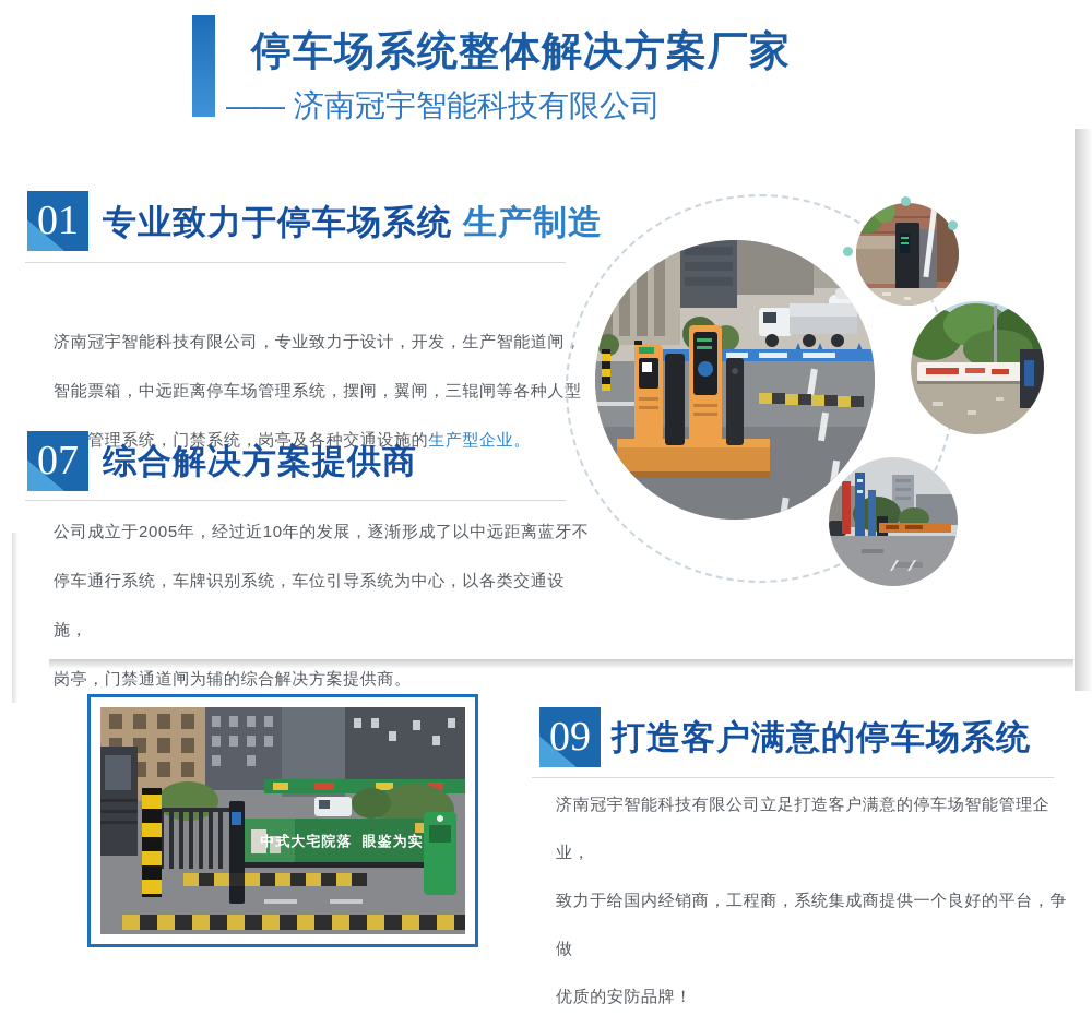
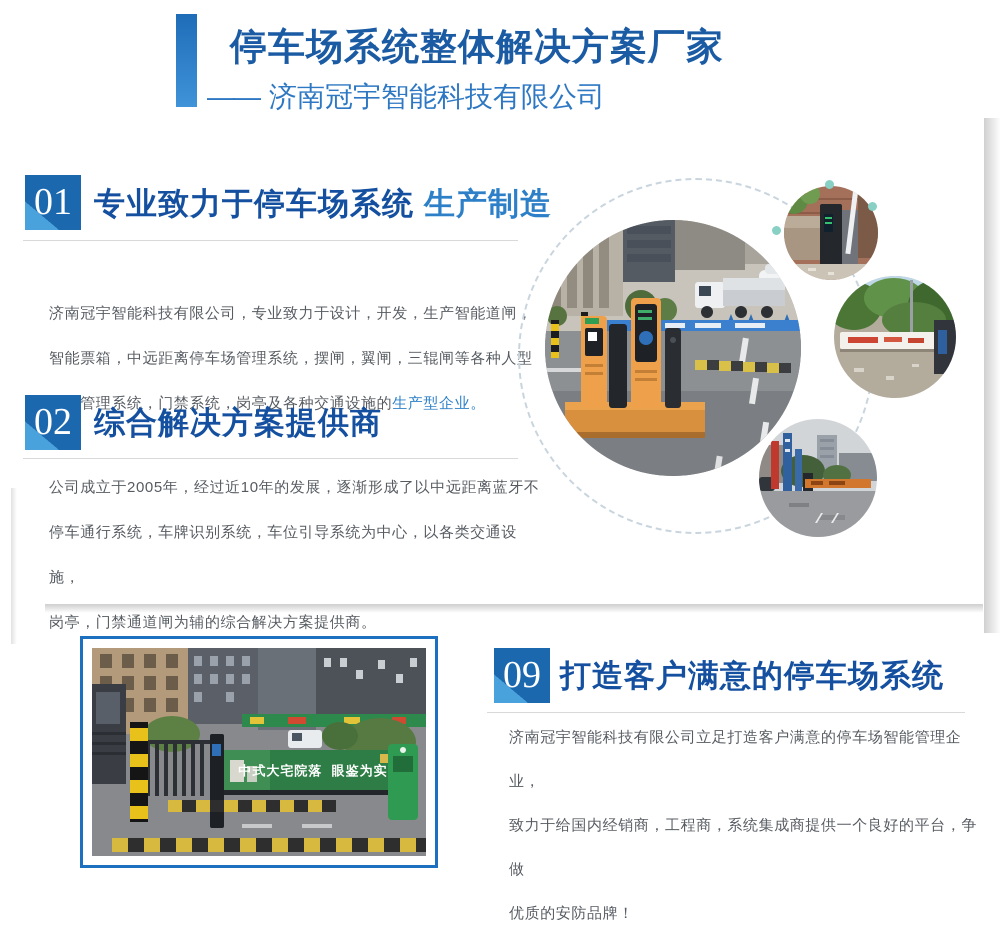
  停车场系统整体解决方案厂家
  —— 济南冠宇智能科技有限公司
  01
  专业致力于停车场系统 生产制造
  济南冠宇智能科技有限公司，专业致力于设计，开发，生产智能道闸，
  智能票箱，中远距离停车场管理系统，摆闸，翼闸，三辊闸等各种人型
  管理系统，门禁系统，岗亭及各种交通设施的生产型企业。
- 07
+ 02
  综合解决方案提供商
  公司成立于2005年，经过近10年的发展，逐渐形成了以中远距离蓝牙不
  停车通行系统，车牌识别系统，车位引导系统为中心，以各类交通设施，
  岗亭，门禁通道闸为辅的综合解决方案提供商。
  09
  打造客户满意的停车场系统
  济南冠宇智能科技有限公司立足打造客户满意的停车场智能管理企业，
  致力于给国内经销商，工程商，系统集成商提供一个良好的平台，争做
  优质的安防品牌！
  中式大宅院落 眼鉴为实
